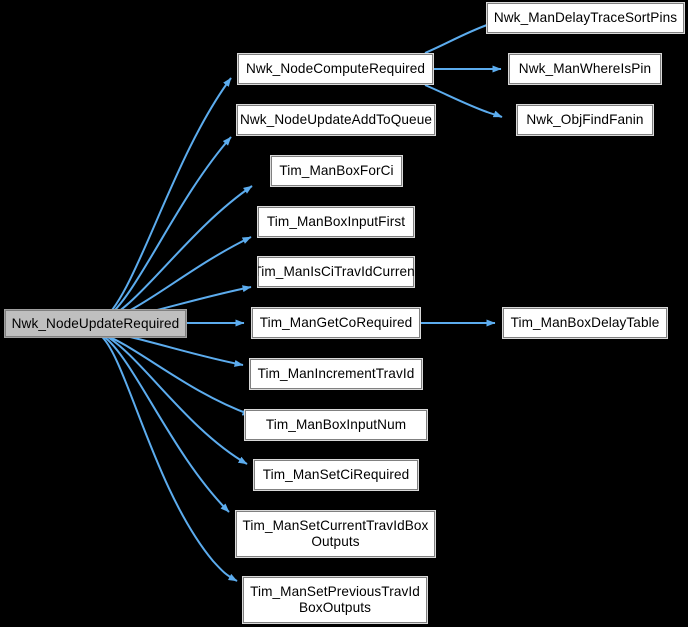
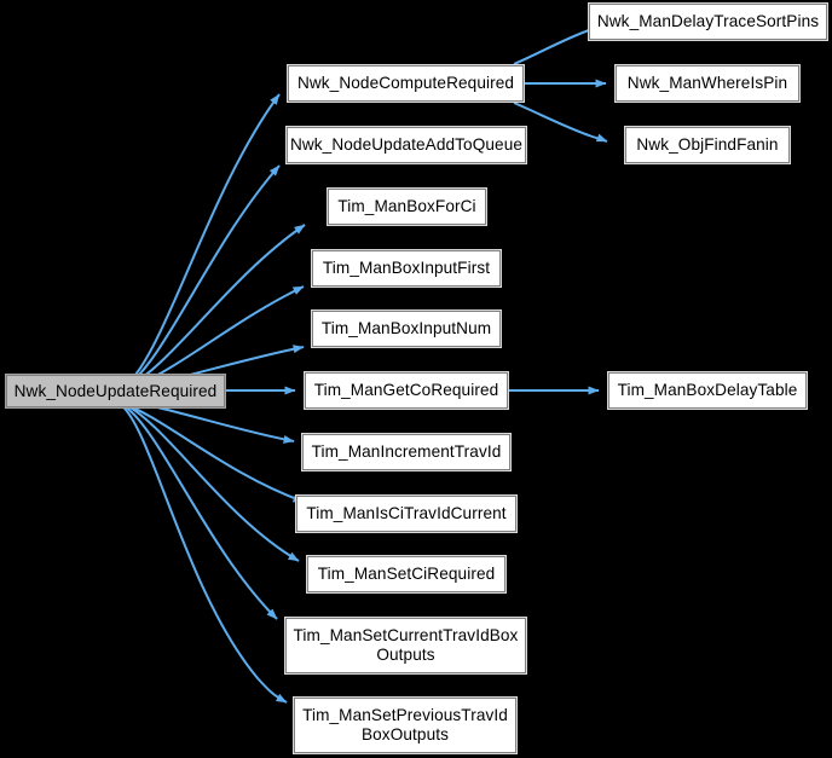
  Nwk_NodeUpdateRequired
  Nwk_NodeComputeRequired
  Nwk_NodeUpdateAddToQueue
  Tim_ManBoxForCi
  Tim_ManBoxInputFirst
- Tim_ManIsCiTravIdCurrent
+ Tim_ManBoxInputNum
  Tim_ManGetCoRequired
  Tim_ManIncrementTravId
- Tim_ManBoxInputNum
+ Tim_ManIsCiTravIdCurrent
  Tim_ManSetCiRequired
  Tim_ManSetCurrentTravIdBox
  Outputs
  Tim_ManSetPreviousTravId
  BoxOutputs
  Nwk_ManDelayTraceSortPins
  Nwk_ManWhereIsPin
  Nwk_ObjFindFanin
  Tim_ManBoxDelayTable
